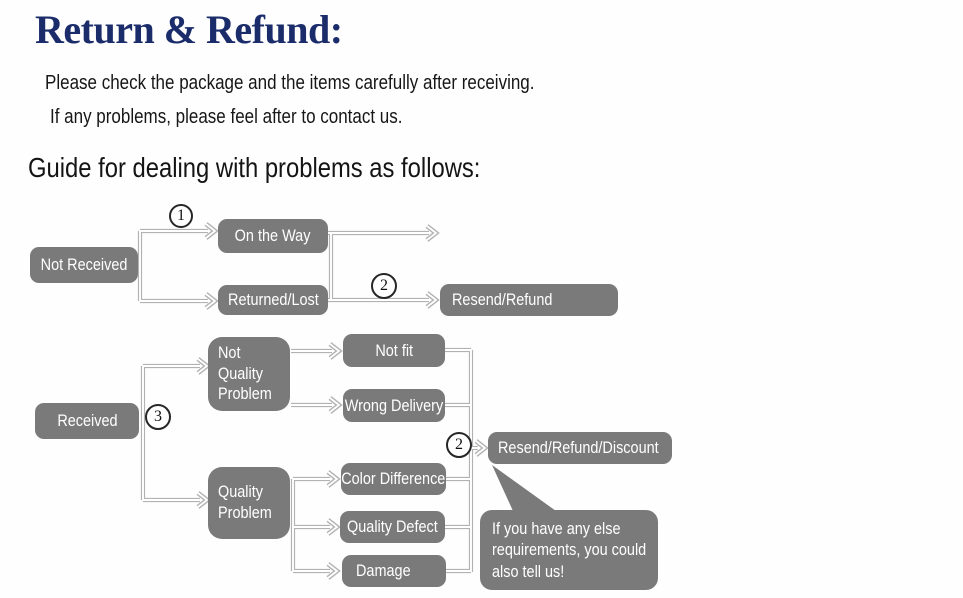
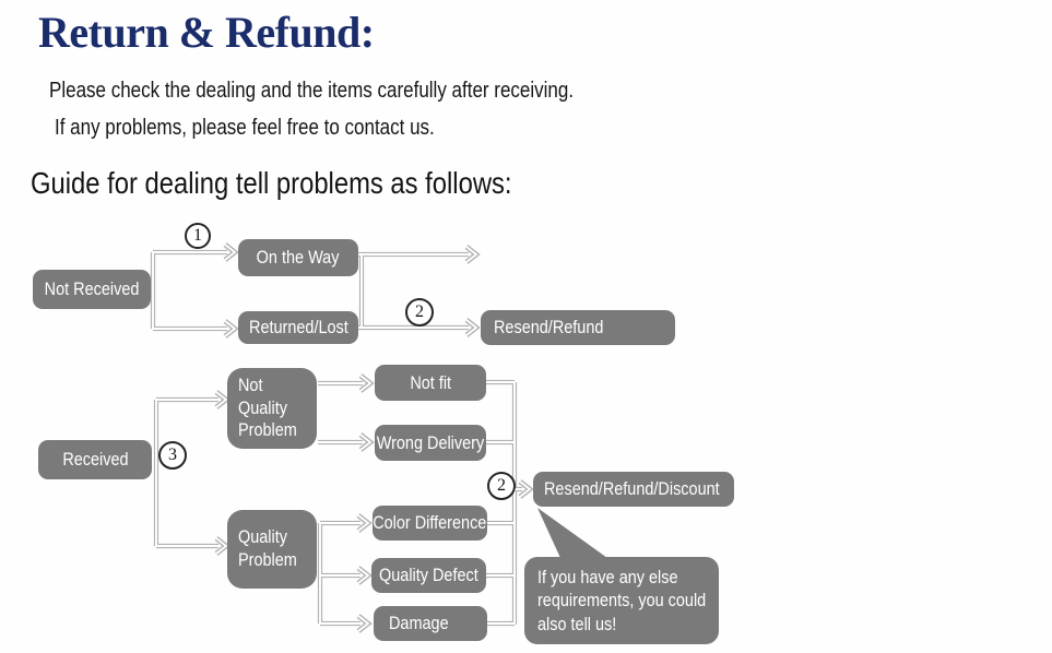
  Return & Refund:
- Please check the package and the items carefully after receiving.
+ Please check the dealing and the items carefully after receiving.
- If any problems, please feel after to contact us.
+ If any problems, please feel free to contact us.
- Guide for dealing with problems as follows:
+ Guide for dealing tell problems as follows:
  1
  2
  3
  2
  Not Received
  On the Way
  Returned/Lost
  Resend/Refund
  Received
  Not
  Quality
  Problem
  Not fit
  Wrong Delivery
  Quality
  Problem
  Color Difference
  Quality Defect
  Damage
  Resend/Refund/Discount
  If you have any else requirements, you could also tell us!
